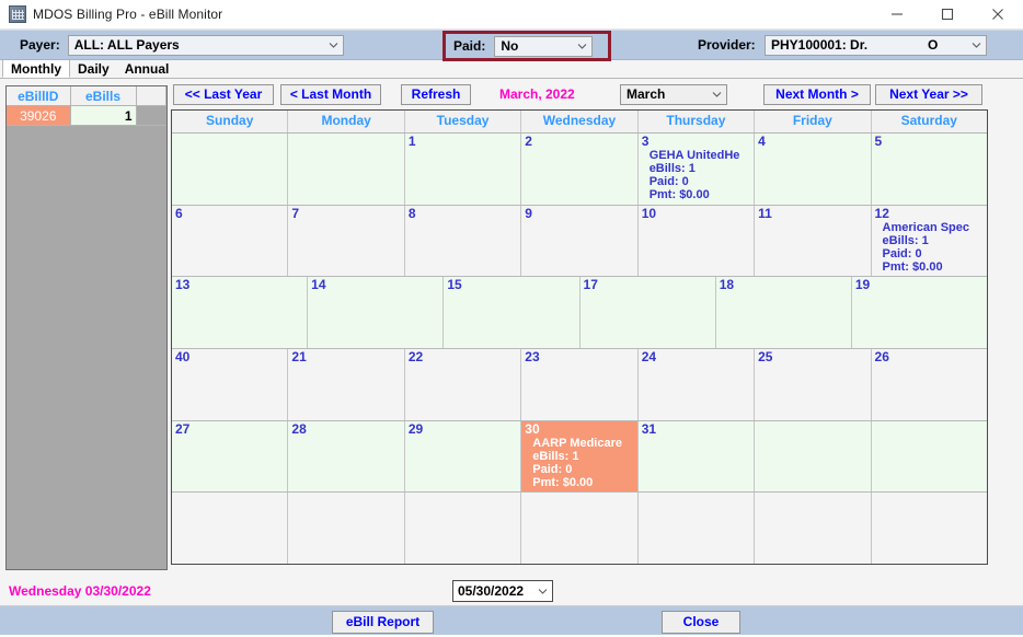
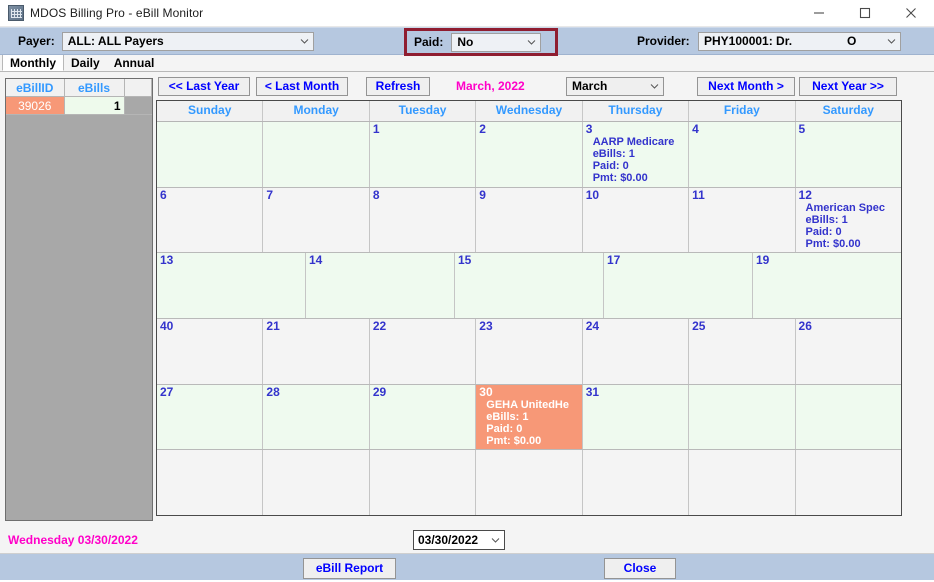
  MDOS Billing Pro - eBill Monitor
  Payer:
  ALL: ALL Payers
  Paid:
  No
  Provider:
  PHY100001: Dr.
  O
  Monthly
  Daily
  Annual
  eBillID	eBills
  39026	1
  << Last Year
  < Last Month
  Refresh
  March, 2022
  March
  Next Month >
  Next Year >>
  Sunday
  Monday
  Tuesday
  Wednesday
  Thursday
  Friday
  Saturday
  1
  2
  3
- GEHA UnitedHe
+ AARP Medicare
  eBills: 1
  Paid: 0
  Pmt: $0.00
  4
  5
  6
  7
  8
  9
  10
  11
  12
  American Spec
  eBills: 1
  Paid: 0
  Pmt: $0.00
  13
  14
  15
  17
- 18
  19
  40
  21
  22
  23
  24
  25
  26
  27
  28
  29
  30
- AARP Medicare
+ GEHA UnitedHe
  eBills: 1
  Paid: 0
  Pmt: $0.00
  31
  Wednesday 03/30/2022
- 05/30/2022
+ 03/30/2022
  eBill Report
  Close
